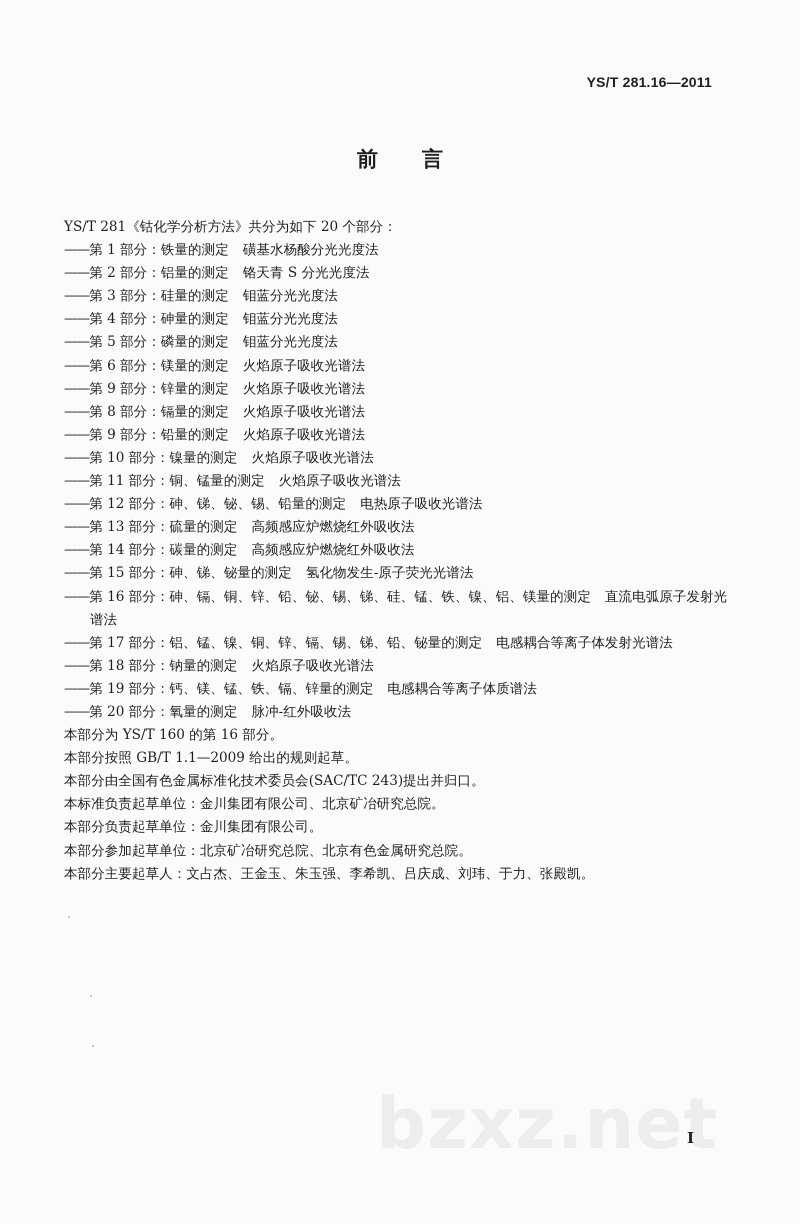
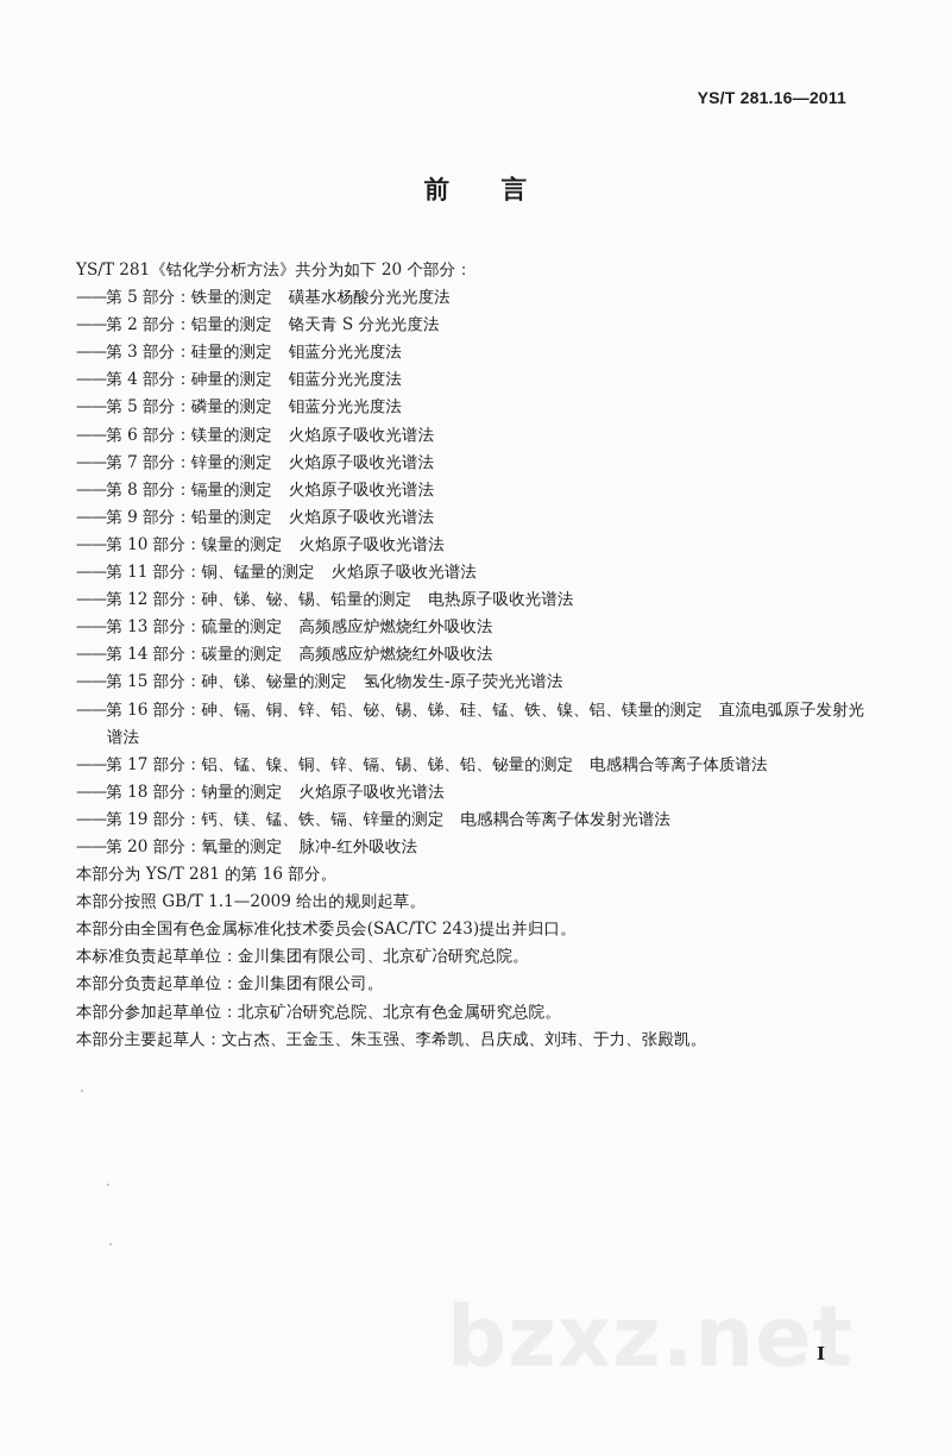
  YS/T 281.16—2011
  前言
  YS/T 281《钴化学分析方法》共分为如下 20 个部分：
- ——第 1 部分：铁量的测定 磺基水杨酸分光光度法
+ ——第 5 部分：铁量的测定 磺基水杨酸分光光度法
  ——第 2 部分：铝量的测定 铬天青 S 分光光度法
  ——第 3 部分：硅量的测定 钼蓝分光光度法
  ——第 4 部分：砷量的测定 钼蓝分光光度法
  ——第 5 部分：磷量的测定 钼蓝分光光度法
  ——第 6 部分：镁量的测定 火焰原子吸收光谱法
- ——第 9 部分：锌量的测定 火焰原子吸收光谱法
+ ——第 7 部分：锌量的测定 火焰原子吸收光谱法
  ——第 8 部分：镉量的测定 火焰原子吸收光谱法
  ——第 9 部分：铅量的测定 火焰原子吸收光谱法
  ——第 10 部分：镍量的测定 火焰原子吸收光谱法
  ——第 11 部分：铜、锰量的测定 火焰原子吸收光谱法
  ——第 12 部分：砷、锑、铋、锡、铅量的测定 电热原子吸收光谱法
  ——第 13 部分：硫量的测定 高频感应炉燃烧红外吸收法
  ——第 14 部分：碳量的测定 高频感应炉燃烧红外吸收法
  ——第 15 部分：砷、锑、铋量的测定 氢化物发生-原子荧光光谱法
  ——第 16 部分：砷、镉、铜、锌、铅、铋、锡、锑、硅、锰、铁、镍、铝、镁量的测定 直流电弧原子发射光
  谱法
- ——第 17 部分：铝、锰、镍、铜、锌、镉、锡、锑、铅、铋量的测定 电感耦合等离子体发射光谱法
+ ——第 17 部分：铝、锰、镍、铜、锌、镉、锡、锑、铅、铋量的测定 电感耦合等离子体质谱法
  ——第 18 部分：钠量的测定 火焰原子吸收光谱法
- ——第 19 部分：钙、镁、锰、铁、镉、锌量的测定 电感耦合等离子体质谱法
+ ——第 19 部分：钙、镁、锰、铁、镉、锌量的测定 电感耦合等离子体发射光谱法
  ——第 20 部分：氧量的测定 脉冲-红外吸收法
- 本部分为 YS/T 160 的第 16 部分。
+ 本部分为 YS/T 281 的第 16 部分。
  本部分按照 GB/T 1.1—2009 给出的规则起草。
  本部分由全国有色金属标准化技术委员会(SAC/TC 243)提出并归口。
  本标准负责起草单位：金川集团有限公司、北京矿冶研究总院。
  本部分负责起草单位：金川集团有限公司。
  本部分参加起草单位：北京矿冶研究总院、北京有色金属研究总院。
  本部分主要起草人：文占杰、王金玉、朱玉强、李希凯、吕庆成、刘玮、于力、张殿凯。
  bzxz.net
  I
